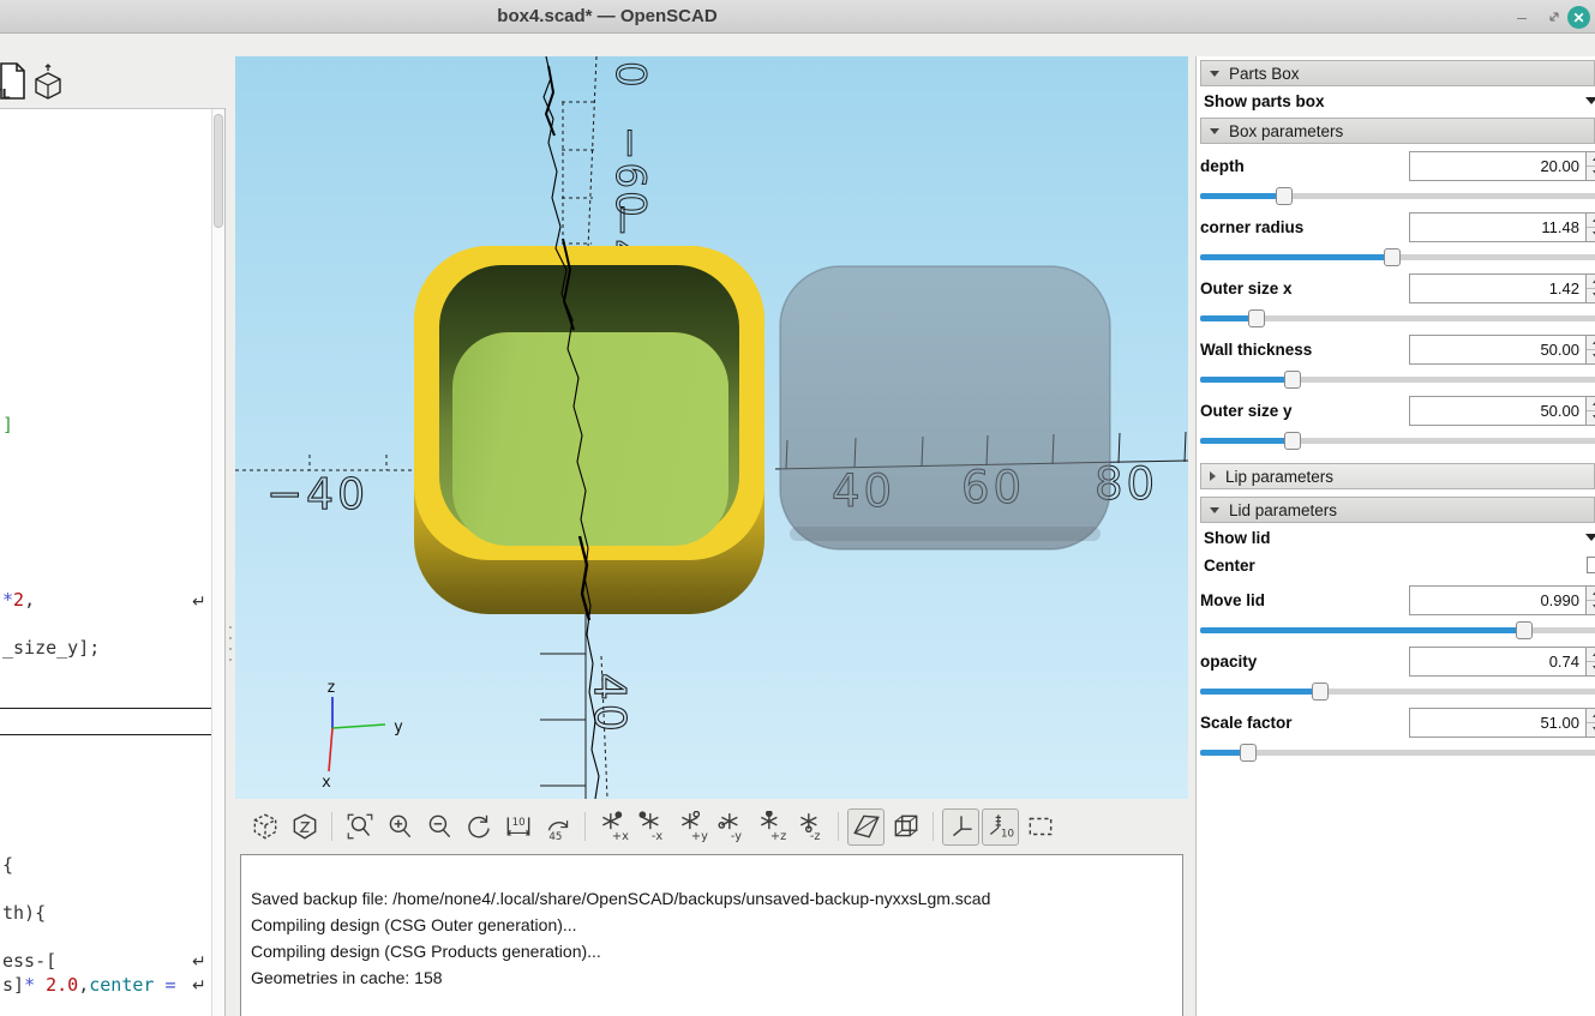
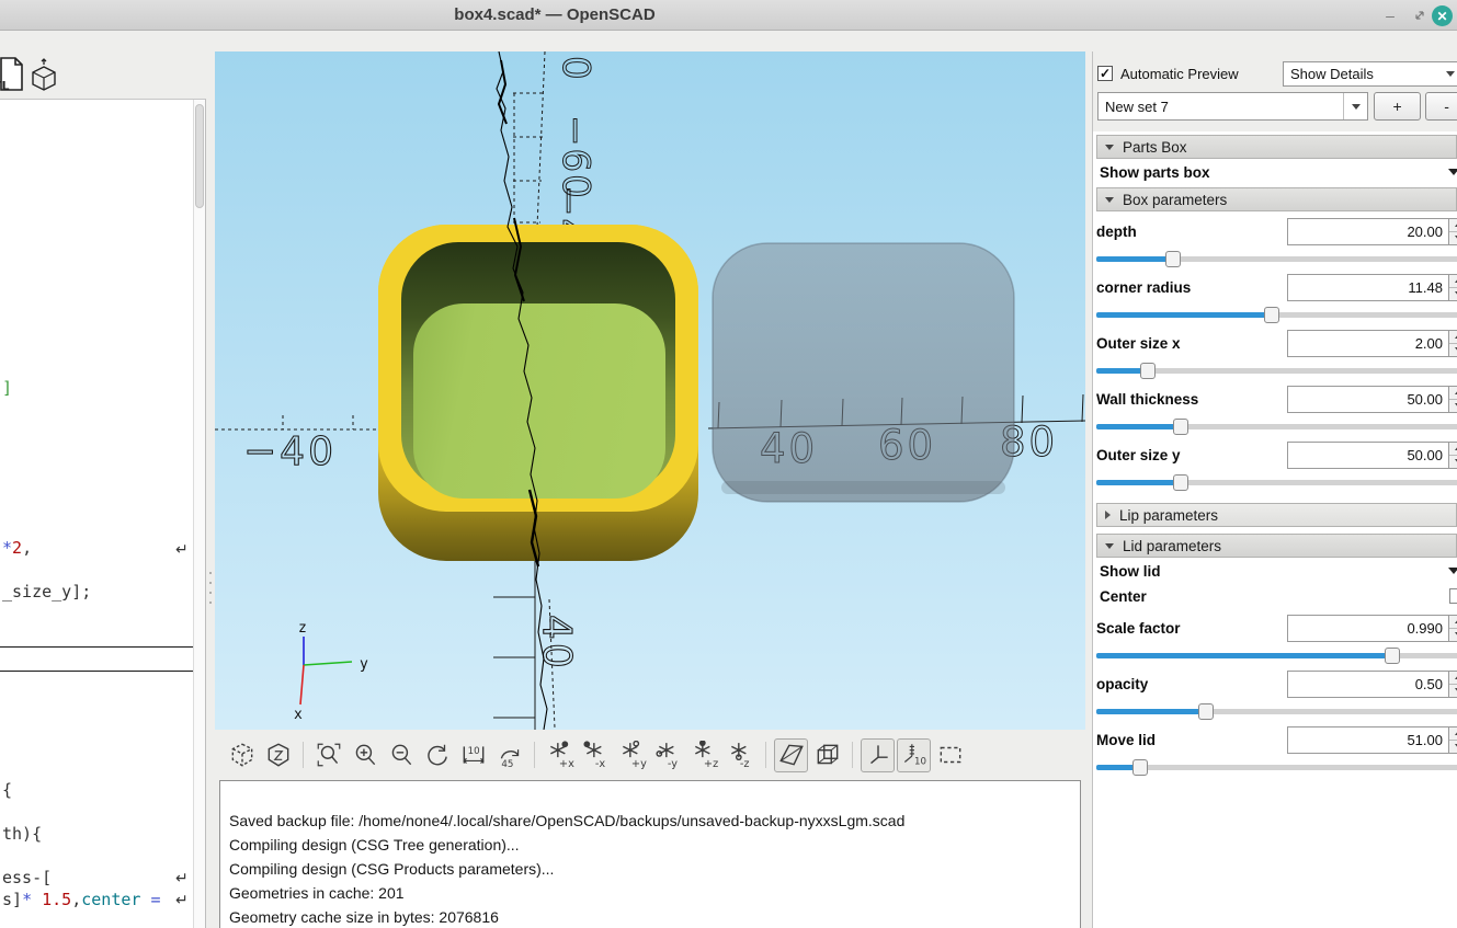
  box4.scad* — OpenSCAD
  –
  ✕
  ]
  *2,
  _size_y];
  {
  th){
  ess-[
- s]* 2.0,center =
+ s]* 1.5,center =
  ↵
  ↵
  ↵
  −40
  z
  y
  x
  10
  45
  +x
  -x
  +y
  -y
  +z
  -z
  10
  Saved backup file: /home/none4/.local/share/OpenSCAD/backups/unsaved-backup-nyxxsLgm.scad
- Compiling design (CSG Outer generation)...
+ Compiling design (CSG Tree generation)...
- Compiling design (CSG Products generation)...
+ Compiling design (CSG Products parameters)...
- Geometries in cache: 158
+ Geometries in cache: 201
+ Geometry cache size in bytes: 2076816
+ ✓
+ Automatic Preview
+ Show Details
+ New set 7
+ +
+ -
  Parts Box
  Show parts box
  Box parameters
  depth
  20.00
  corner radius
  11.48
  Outer size x
- 1.42
+ 2.00
  Wall thickness
  50.00
  Outer size y
  50.00
  Lip parameters
  Lid parameters
  Show lid
  Center
- Move lid
+ Scale factor
  0.990
  opacity
- 0.74
+ 0.50
- Scale factor
+ Move lid
  51.00
